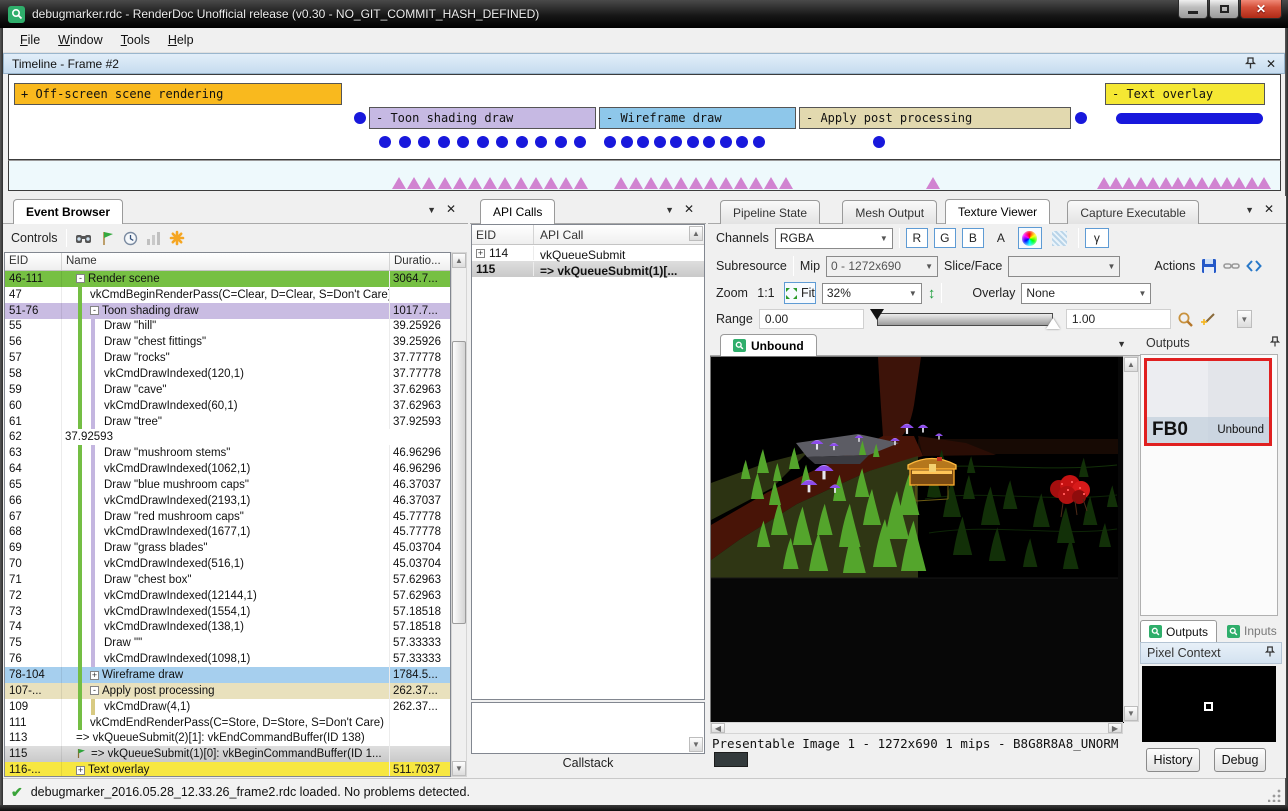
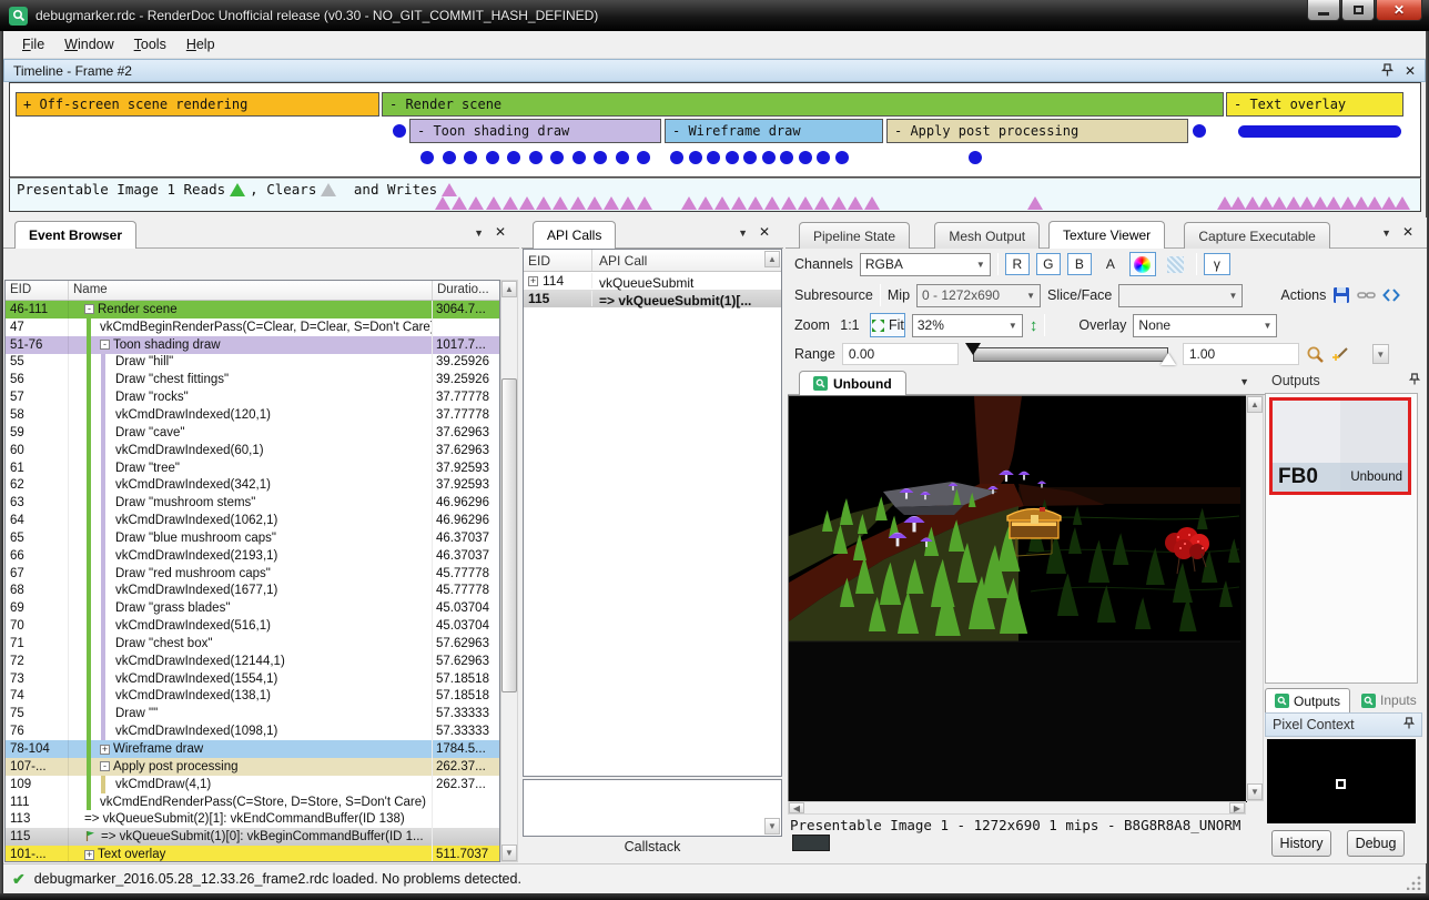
  debugmarker.rdc - RenderDoc Unofficial release (v0.30 - NO_GIT_COMMIT_HASH_DEFINED)
  ✕
  File
  Window
  Tools
  Help
  Timeline - Frame #2
  ✕
  + Off-screen scene rendering
+ - Render scene
  - Text overlay
  - Toon shading draw
  - Wireframe draw
  - Apply post processing
+ Presentable Image 1 Reads
+ , Clears
+ and Writes
  Event Browser
  ▼
  ✕
- Controls
  EID
  Name
  Duratio...
  46-111
  -
  Render scene
  3064.7...
  47
  vkCmdBeginRenderPass(C=Clear, D=Clear, S=Don't Care
  51-76
  -
  Toon shading draw
  1017.7...
  55
  Draw "hill"
  39.25926
  56
  Draw "chest fittings"
  39.25926
  57
  Draw "rocks"
  37.77778
  58
  vkCmdDrawIndexed(120,1)
  37.77778
  59
  Draw "cave"
  37.62963
  60
  vkCmdDrawIndexed(60,1)
  37.62963
  61
  Draw "tree"
  37.92593
  62
+ vkCmdDrawIndexed(342,1)
  37.92593
  63
  Draw "mushroom stems"
  46.96296
  64
  vkCmdDrawIndexed(1062,1)
  46.96296
  65
  Draw "blue mushroom caps"
  46.37037
  66
  vkCmdDrawIndexed(2193,1)
  46.37037
  67
  Draw "red mushroom caps"
  45.77778
  68
  vkCmdDrawIndexed(1677,1)
  45.77778
  69
  Draw "grass blades"
  45.03704
  70
  vkCmdDrawIndexed(516,1)
  45.03704
  71
  Draw "chest box"
  57.62963
  72
  vkCmdDrawIndexed(12144,1)
  57.62963
  73
  vkCmdDrawIndexed(1554,1)
  57.18518
  74
  vkCmdDrawIndexed(138,1)
  57.18518
  75
  Draw ""
  57.33333
  76
  vkCmdDrawIndexed(1098,1)
  57.33333
  78-104
  +
  Wireframe draw
  1784.5...
  107-...
  -
  Apply post processing
  262.37...
  109
  vkCmdDraw(4,1)
  262.37...
  111
  vkCmdEndRenderPass(C=Store, D=Store, S=Don't Care)
  113
  => vkQueueSubmit(2)[1]: vkEndCommandBuffer(ID 138)
  115
  => vkQueueSubmit(1)[0]: vkBeginCommandBuffer(ID 1...
- 116-...
+ 101-...
  +
  Text overlay
  511.7037
  ▲
  ▼
  API Calls
  ▼
  ✕
  EID
  API Call
  +
  114
  vkQueueSubmit
  115
  => vkQueueSubmit(1)[...
  ▲
  ▼
  Callstack
  ▼
  ✕
  Pipeline State
  Mesh Output
  Texture Viewer
  Capture Executable
  Channels
  RGBA
  ▼
  R
  G
  B
  A
  γ
  Subresource
  Mip
  0 - 1272x690
  ▼
  Slice/Face
  ▼
  Actions
  Zoom
  1:1
  Fit
  32%
  ▼
  ↕
  Overlay
  None
  ▼
  Range
  0.00
  1.00
  ▼
  Unbound
  ▼
  ▲
  ▼
  ◀
  ▶
  Presentable Image 1 - 1272x690 1 mips - B8G8R8A8_UNORM
  Outputs
  FB0
  Unbound
  Outputs
  Inputs
  Pixel Context
  History
  Debug
  ✔
  debugmarker_2016.05.28_12.33.26_frame2.rdc loaded. No problems detected.
